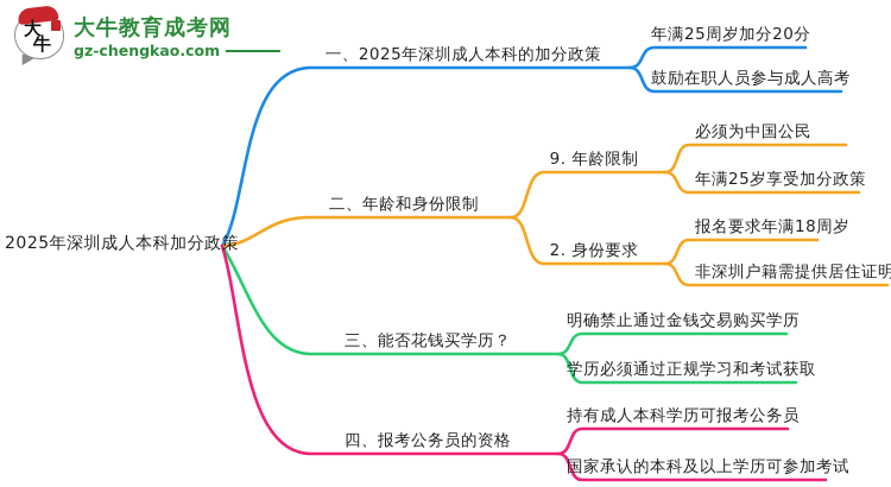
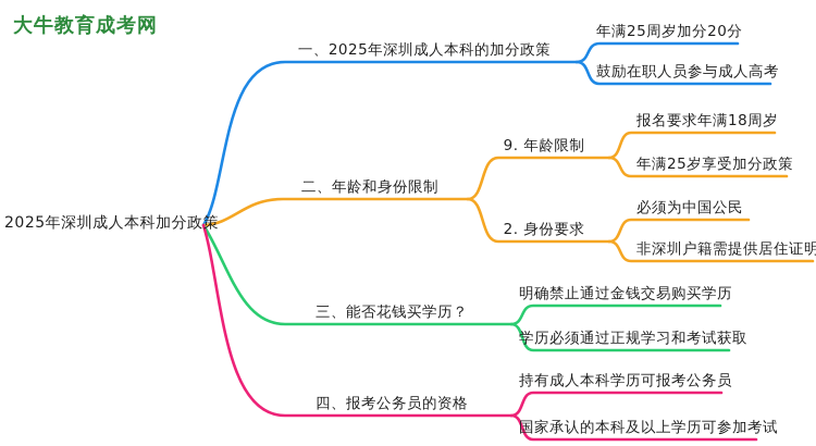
- 大
- 牛
  大牛教育成考网
- gz-chengkao.com
  2025年深圳成人本科加分政策
  一、2025年深圳成人本科的加分政策
  二、年龄和身份限制
  9. 年龄限制
  2. 身份要求
  三、能否花钱买学历？
  四、报考公务员的资格
  年满25周岁加分20分
  鼓励在职人员参与成人高考
- 必须为中国公民
+ 报名要求年满18周岁
  年满25岁享受加分政策
- 报名要求年满18周岁
+ 必须为中国公民
  非深圳户籍需提供居住证明
  明确禁止通过金钱交易购买学历
  学历必须通过正规学习和考试获取
  持有成人本科学历可报考公务员
  国家承认的本科及以上学历可参加考试
